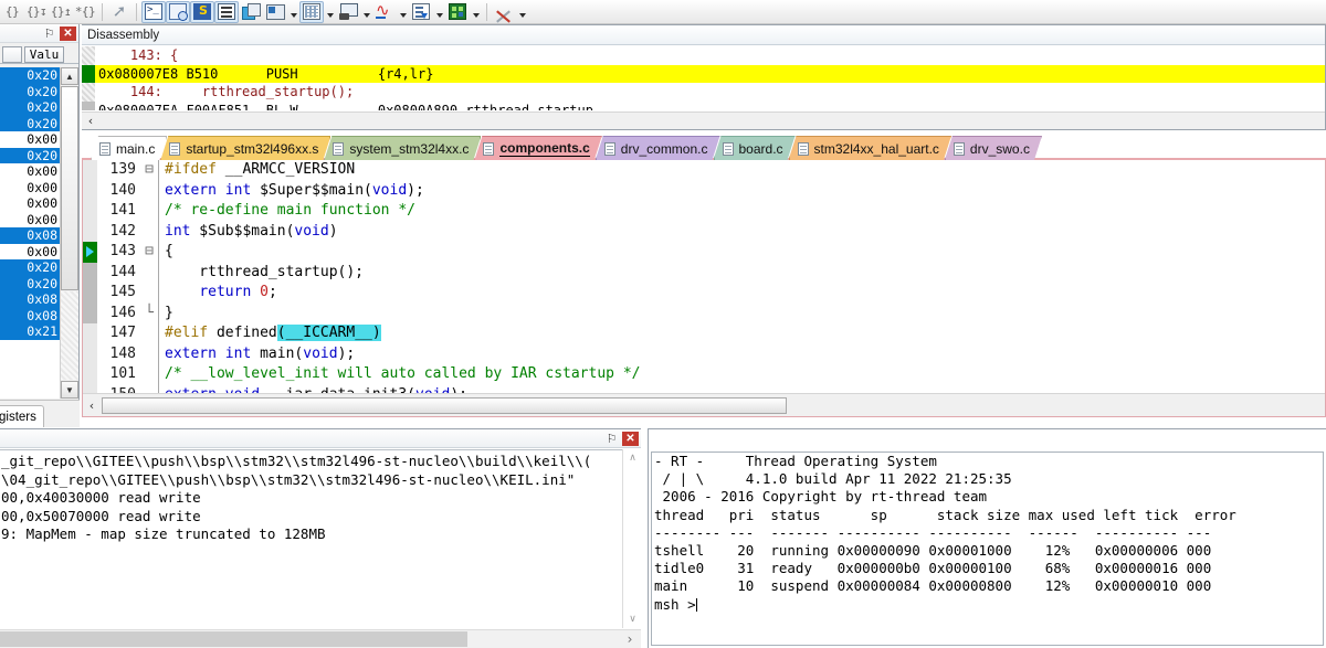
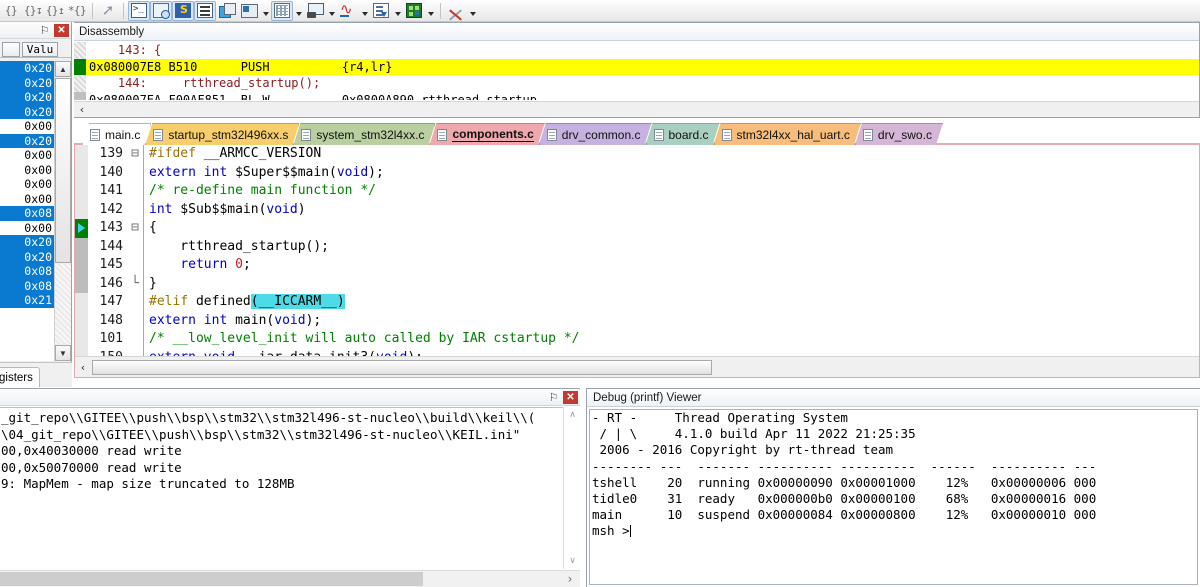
  {}
  {}↧
  {}↥
  *{}
  ➚
  ⚐
  ✕
  Valu
  0x20
  0x20
  0x20
  0x20
  0x00
  0x20
  0x00
  0x00
  0x00
  0x00
  0x08
  0x00
  0x20
  0x20
  0x08
  0x08
  0x21
  ▲
  ▼
  gisters
  Disassembly
  143: {
  0x080007E8 B510 PUSH {r4,lr}
  144: rtthread_startup();
  0x080007EA F00AF851 BL.W 0x0800A890 rtthread_startup
  ‹
  main.c
  startup_stm32l496xx.s
  system_stm32l4xx.c
  components.c
  drv_common.c
  board.c
  stm32l4xx_hal_uart.c
  drv_swo.c
  139
  ⊟
  #ifdef __ARMCC_VERSION
  140
  extern int $Super$$main(void);
  141
  /* re-define main function */
  142
  int $Sub$$main(void)
  143
  ⊟
  {
  144
  rtthread_startup();
  145
  return 0;
  146
  └
  }
  147
  #elif defined(__ICCARM__)
  148
  extern int main(void);
  101
  /* __low_level_init will auto called by IAR cstartup */
  ‹
  ⚐
  ✕
  _git_repo\\GITEE\\push\\bsp\\stm32\\stm32l496-st-nucleo\\build\\keil\\(
  \04_git_repo\\GITEE\\push\\bsp\\stm32\\stm32l496-st-nucleo\\KEIL.ini"
  00,0x40030000 read write
  00,0x50070000 read write
  9: MapMem - map size truncated to 128MB
  ∧
  ∨
  ›
+ Debug (printf) Viewer
  - RT - Thread Operating System
  / | \ 4.1.0 build Apr 11 2022 21:25:35
  2006 - 2016 Copyright by rt-thread team
- thread pri status sp stack size max used left tick error
  -------- --- ------- ---------- ---------- ------ ---------- ---
  tshell 20 running 0x00000090 0x00001000 12% 0x00000006 000
  tidle0 31 ready 0x000000b0 0x00000100 68% 0x00000016 000
  main 10 suspend 0x00000084 0x00000800 12% 0x00000010 000
  msh >
